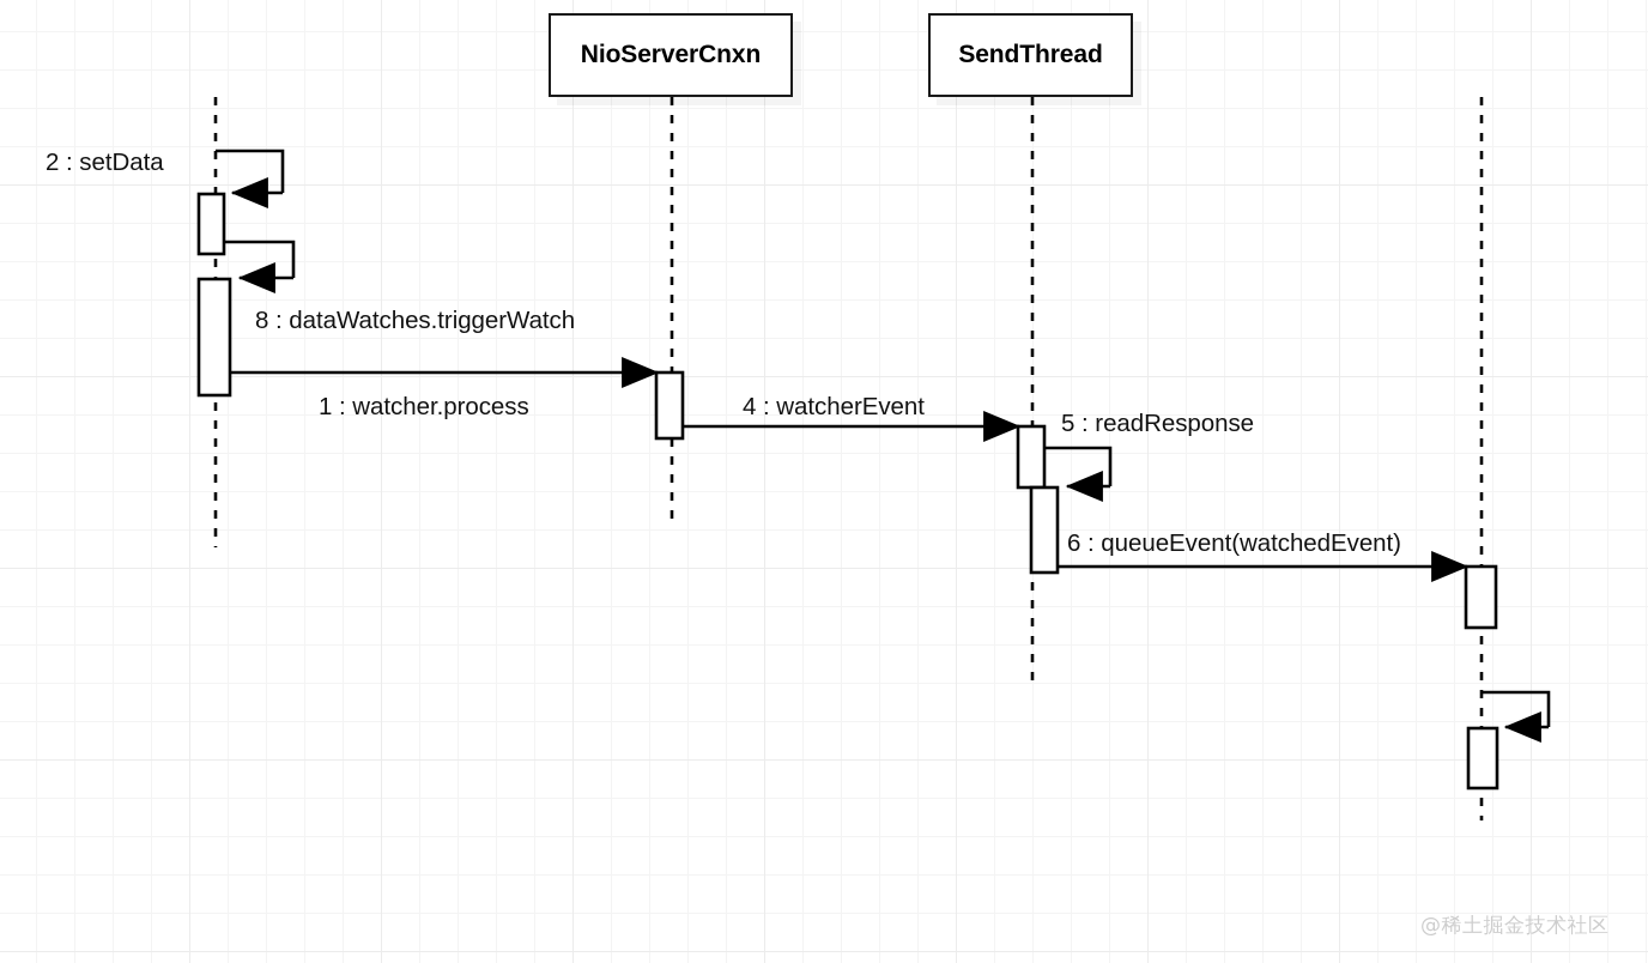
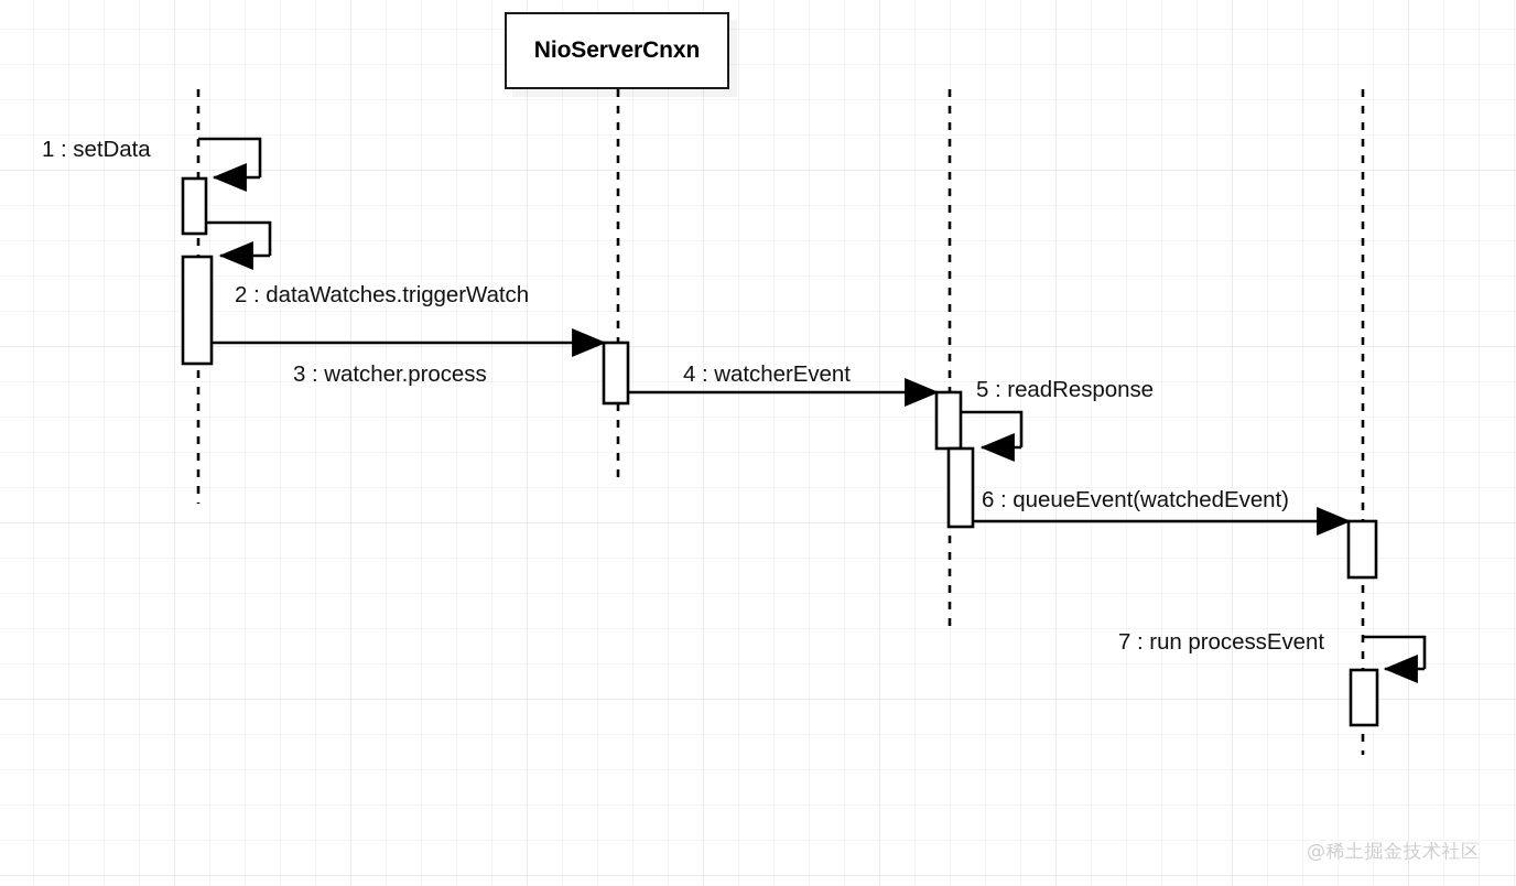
  NioServerCnxn
- SendThread
- 2 : setData
+ 1 : setData
- 8 : dataWatches.triggerWatch
+ 2 : dataWatches.triggerWatch
- 1 : watcher.process
+ 3 : watcher.process
  4 : watcherEvent
  5 : readResponse
  6 : queueEvent(watchedEvent)
+ 7 : run processEvent
  @稀土掘金技术社区
